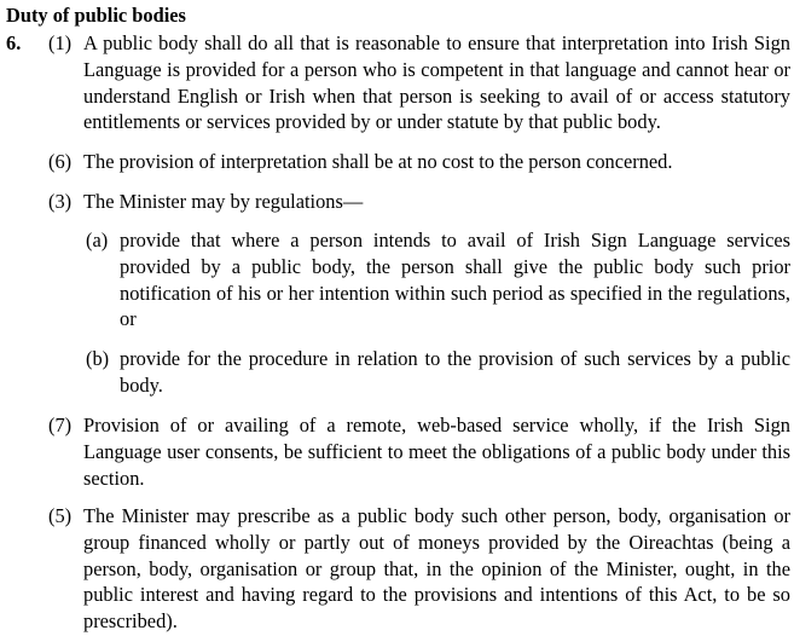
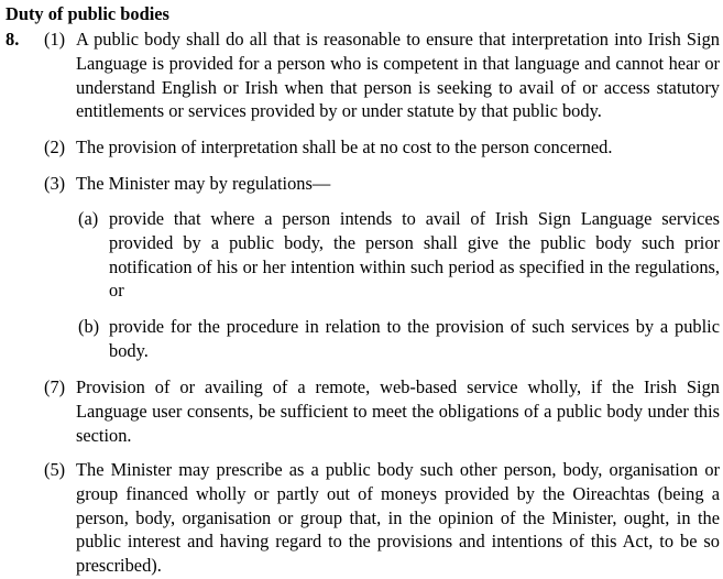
  Duty of public bodies
- 6.
+ 8.
  (1)
  A public body shall do all that is reasonable to ensure that interpretation into Irish Sign Language is provided for a person who is competent in that language and cannot hear or understand English or Irish when that person is seeking to avail of or access statutory entitlements or services provided by or under statute by that public body.
- (6)
+ (2)
  The provision of interpretation shall be at no cost to the person concerned.
  (3)
  The Minister may by regulations—
  (a)
  provide that where a person intends to avail of Irish Sign Language services provided by a public body, the person shall give the public body such prior notification of his or her intention within such period as specified in the regulations, or
  (b)
  provide for the procedure in relation to the provision of such services by a public body.
  (7)
  Provision of or availing of a remote, web-based service wholly, if the Irish Sign Language user consents, be sufficient to meet the obligations of a public body under this section.
  (5)
  The Minister may prescribe as a public body such other person, body, organisation or group financed wholly or partly out of moneys provided by the Oireachtas (being a person, body, organisation or group that, in the opinion of the Minister, ought, in the public interest and having regard to the provisions and intentions of this Act, to be so prescribed).
